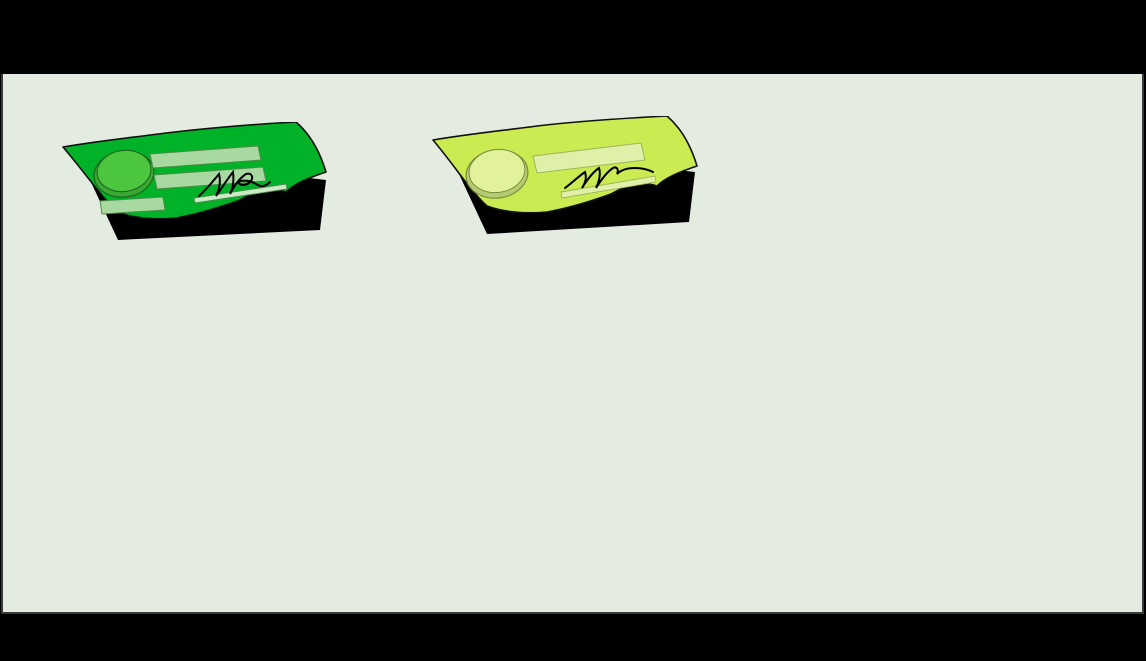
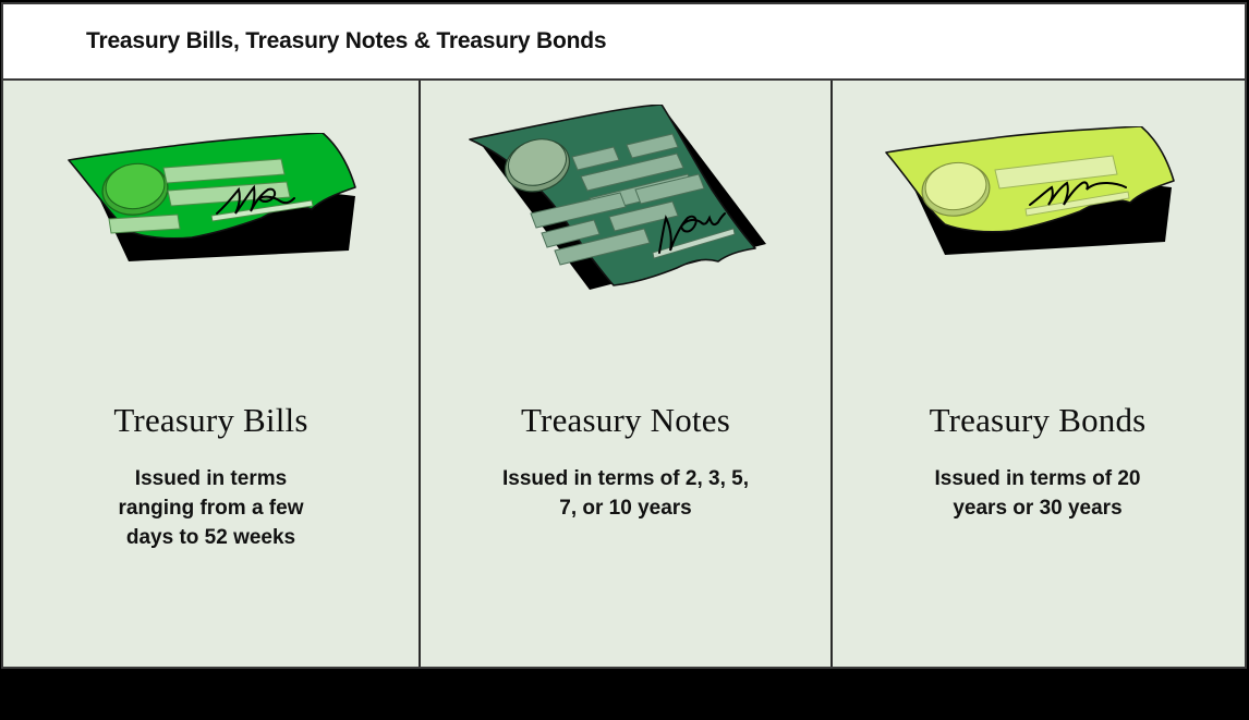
+ Treasury Bills, Treasury Notes & Treasury Bonds
+ Treasury Bills
+ Issued in terms
+ ranging from a few
+ days to 52 weeks
+ Treasury Notes
+ Issued in terms of 2, 3, 5,
+ 7, or 10 years
+ Treasury Bonds
+ Issued in terms of 20
+ years or 30 years
